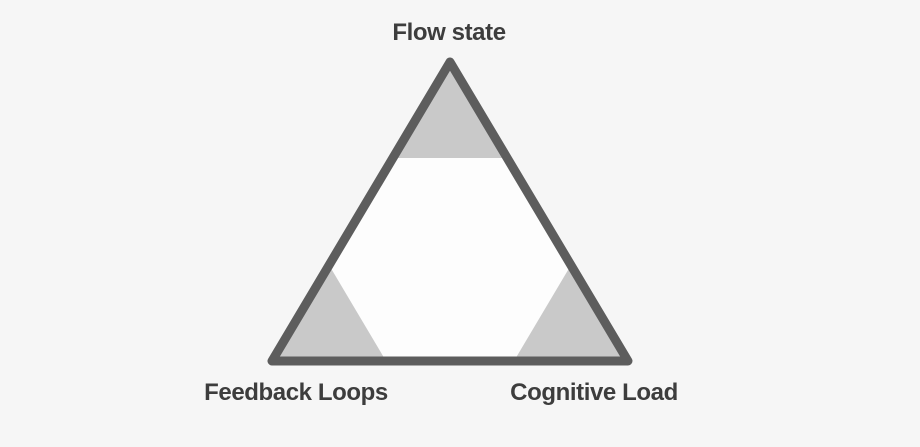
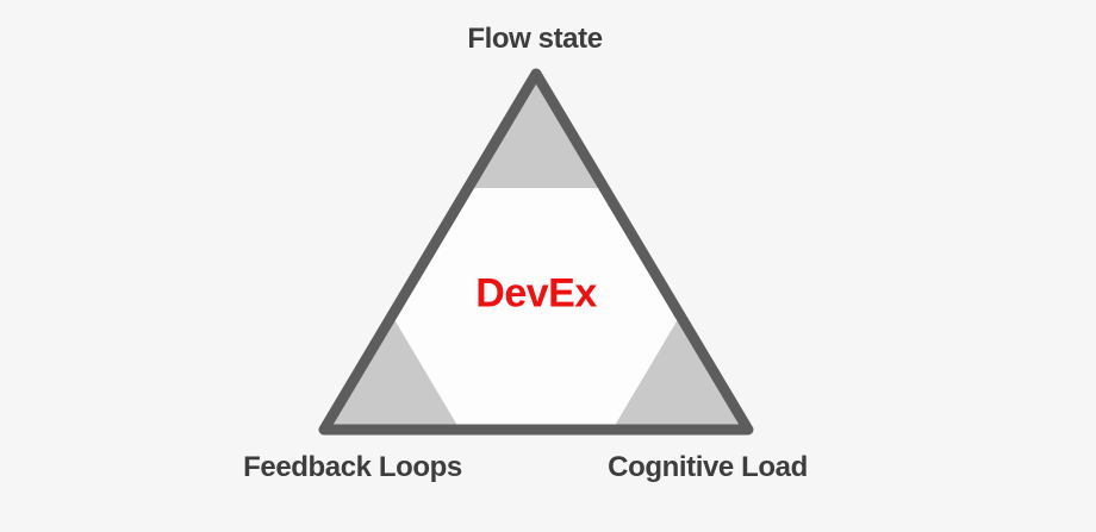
  Flow state
  Feedback Loops
  Cognitive Load
+ DevEx
